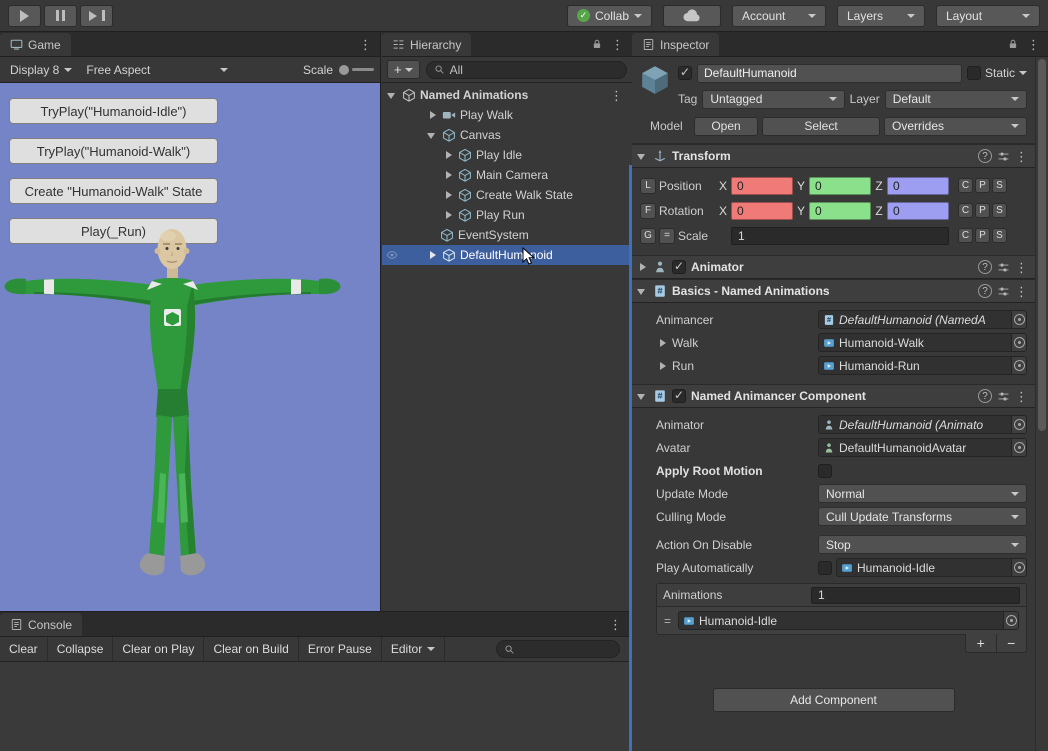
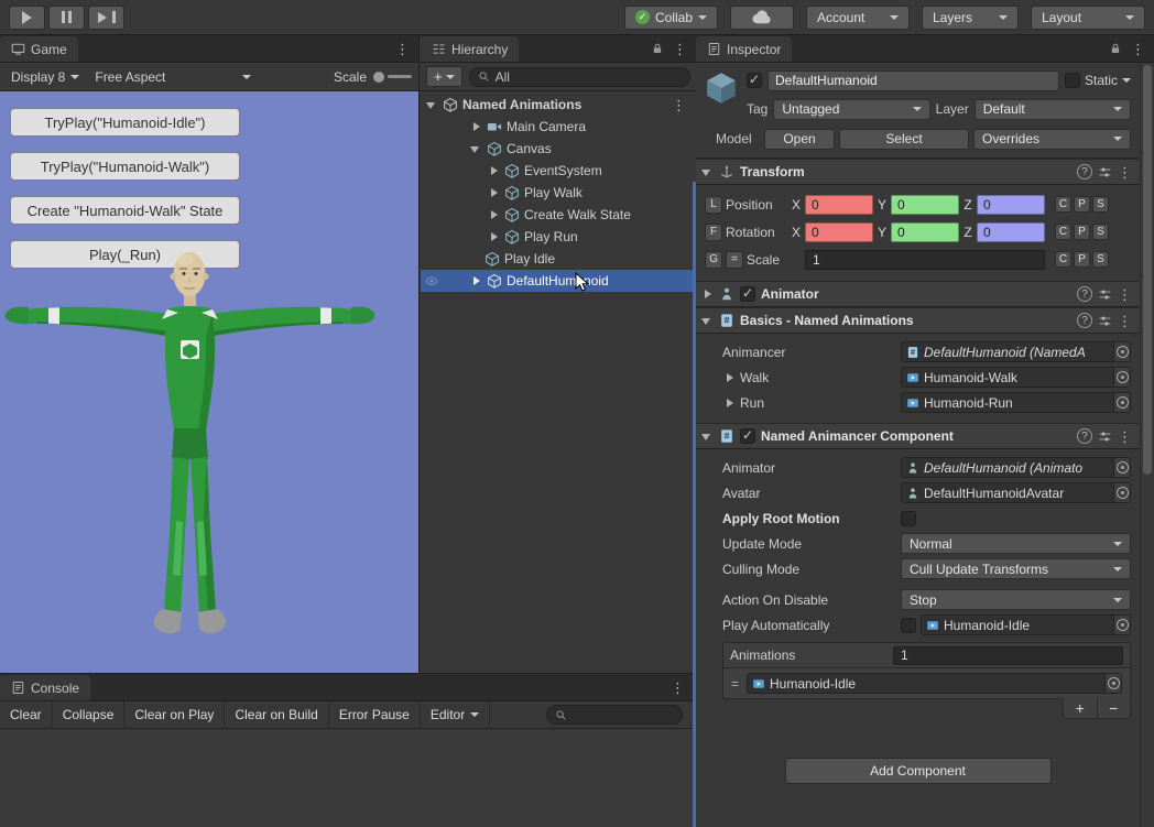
  ✓
  Collab
  Account
  Layers
  Layout
  Game
  Display 8
  Free Aspect
  Scale
  TryPlay("Humanoid-Idle")
  TryPlay("Humanoid-Walk")
  Create "Humanoid-Walk" State
  Play(_Run)
  Hierarchy
  All
  Named Animations
- Play Walk
+ Main Camera
  Canvas
- Play Idle
+ EventSystem
- Main Camera
+ Play Walk
  Create Walk State
  Play Run
- EventSystem
+ Play Idle
  DefaultHumnoid
  Console
  Clear
  Collapse
  Clear on Play
  Clear on Build
  Error Pause
  Editor
  Inspector
  DefaultHumanoid
  Static
  Tag
  Untagged
  Layer
  Default
  Model
  Open
  Select
  Overrides
  Transform
  L
  Position
  X
  0
  Y
  0
  Z
  0
  C
  P
  S
  F
  Rotation
  X
  0
  Y
  0
  Z
  0
  C
  P
  S
  G
  =
  Scale
  1
  C
  P
  S
  Animator
  Basics - Named Animations
  Animancer
  DefaultHumanoid (NamedA
  Walk
  Humanoid-Walk
  Run
  Humanoid-Run
  Named Animancer Component
  Animator
  DefaultHumanoid (Animato
  Avatar
  DefaultHumanoidAvatar
  Apply Root Motion
  Update Mode
  Normal
  Culling Mode
  Cull Update Transforms
  Action On Disable
  Stop
  Play Automatically
  Humanoid-Idle
  Animations
  1
  Humanoid-Idle
  Add Component
